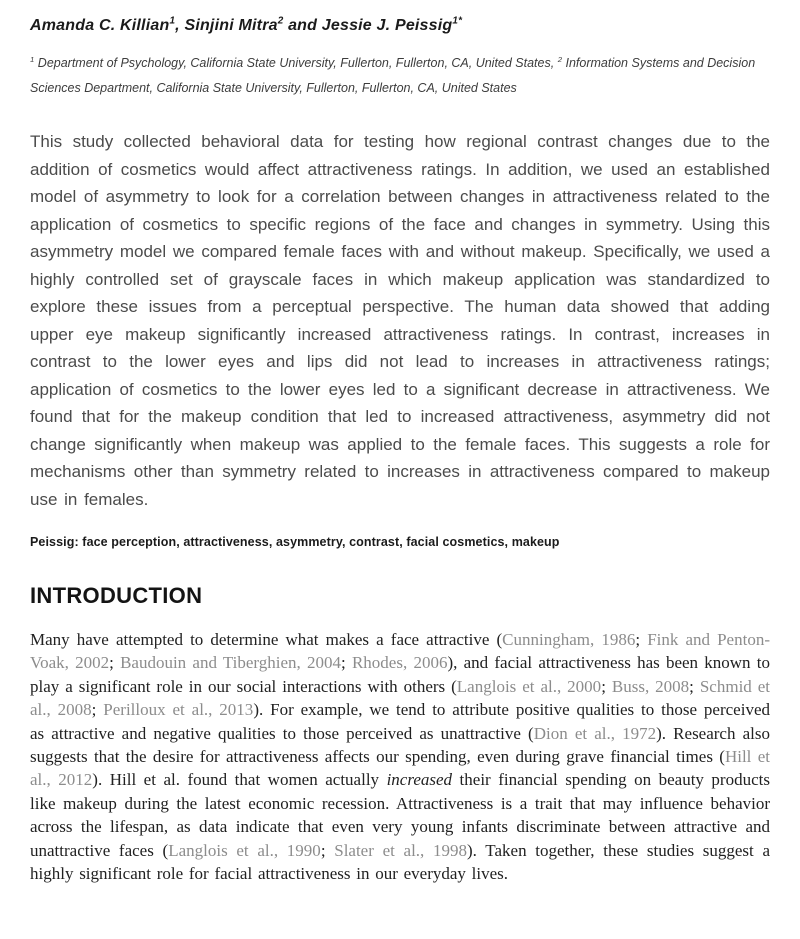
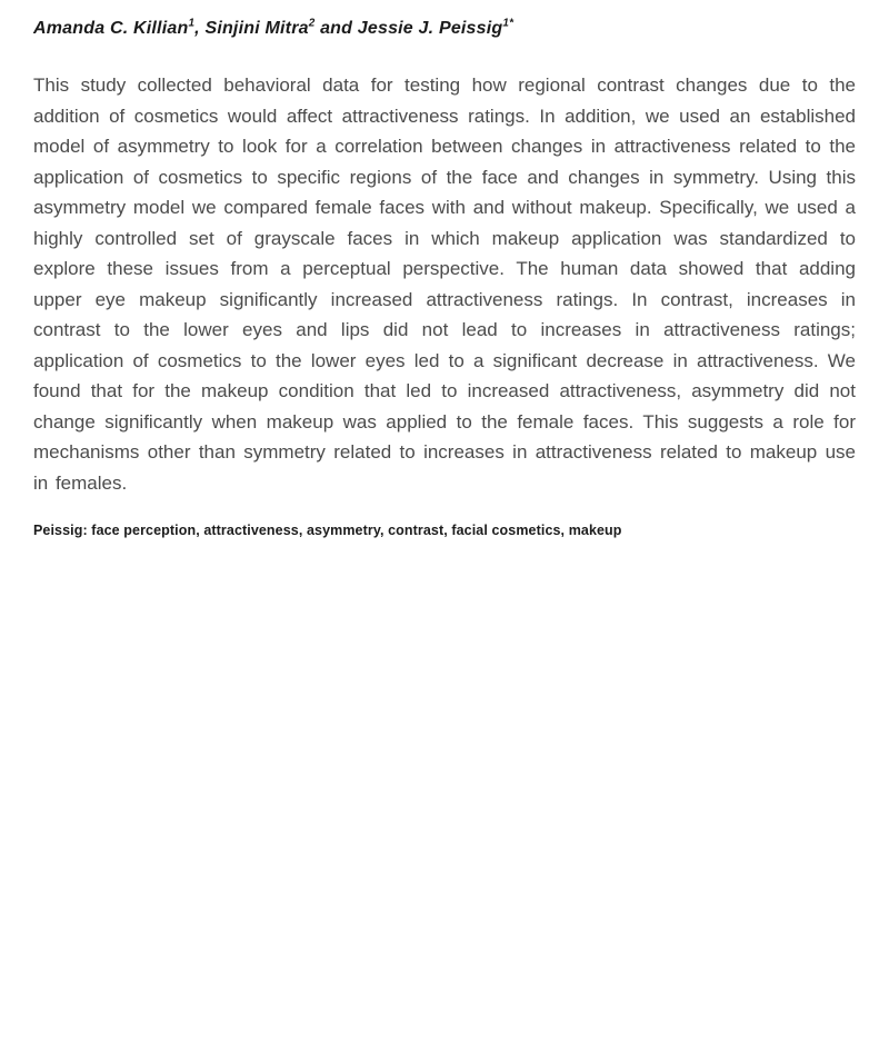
  Amanda C. Killian1, Sinjini Mitra2 and Jessie J. Peissig1*
- 1 Department of Psychology, California State University, Fullerton, Fullerton, CA, United States, 2 Information Systems and Decision Sciences Department, California State University, Fullerton, Fullerton, CA, United States
- This study collected behavioral data for testing how regional contrast changes due to the addition of cosmetics would affect attractiveness ratings. In addition, we used an established model of asymmetry to look for a correlation between changes in attractiveness related to the application of cosmetics to specific regions of the face and changes in symmetry. Using this asymmetry model we compared female faces with and without makeup. Specifically, we used a highly controlled set of grayscale faces in which makeup application was standardized to explore these issues from a perceptual perspective. The human data showed that adding upper eye makeup significantly increased attractiveness ratings. In contrast, increases in contrast to the lower eyes and lips did not lead to increases in attractiveness ratings; application of cosmetics to the lower eyes led to a significant decrease in attractiveness. We found that for the makeup condition that led to increased attractiveness, asymmetry did not change significantly when makeup was applied to the female faces. This suggests a role for mechanisms other than symmetry related to increases in attractiveness compared to makeup use in females.
+ This study collected behavioral data for testing how regional contrast changes due to the addition of cosmetics would affect attractiveness ratings. In addition, we used an established model of asymmetry to look for a correlation between changes in attractiveness related to the application of cosmetics to specific regions of the face and changes in symmetry. Using this asymmetry model we compared female faces with and without makeup. Specifically, we used a highly controlled set of grayscale faces in which makeup application was standardized to explore these issues from a perceptual perspective. The human data showed that adding upper eye makeup significantly increased attractiveness ratings. In contrast, increases in contrast to the lower eyes and lips did not lead to increases in attractiveness ratings; application of cosmetics to the lower eyes led to a significant decrease in attractiveness. We found that for the makeup condition that led to increased attractiveness, asymmetry did not change significantly when makeup was applied to the female faces. This suggests a role for mechanisms other than symmetry related to increases in attractiveness related to makeup use in females.
  Peissig: face perception, attractiveness, asymmetry, contrast, facial cosmetics, makeup
- INTRODUCTION
- Many have attempted to determine what makes a face attractive (Cunningham, 1986; Fink and Penton-Voak, 2002; Baudouin and Tiberghien, 2004; Rhodes, 2006), and facial attractiveness has been known to play a significant role in our social interactions with others (Langlois et al., 2000; Buss, 2008; Schmid et al., 2008; Perilloux et al., 2013). For example, we tend to attribute positive qualities to those perceived as attractive and negative qualities to those perceived as unattractive (Dion et al., 1972). Research also suggests that the desire for attractiveness affects our spending, even during grave financial times (Hill et al., 2012). Hill et al. found that women actually increased their financial spending on beauty products like makeup during the latest economic recession. Attractiveness is a trait that may influence behavior across the lifespan, as data indicate that even very young infants discriminate between attractive and unattractive faces (Langlois et al., 1990; Slater et al., 1998). Taken together, these studies suggest a highly significant role for facial attractiveness in our everyday lives.
